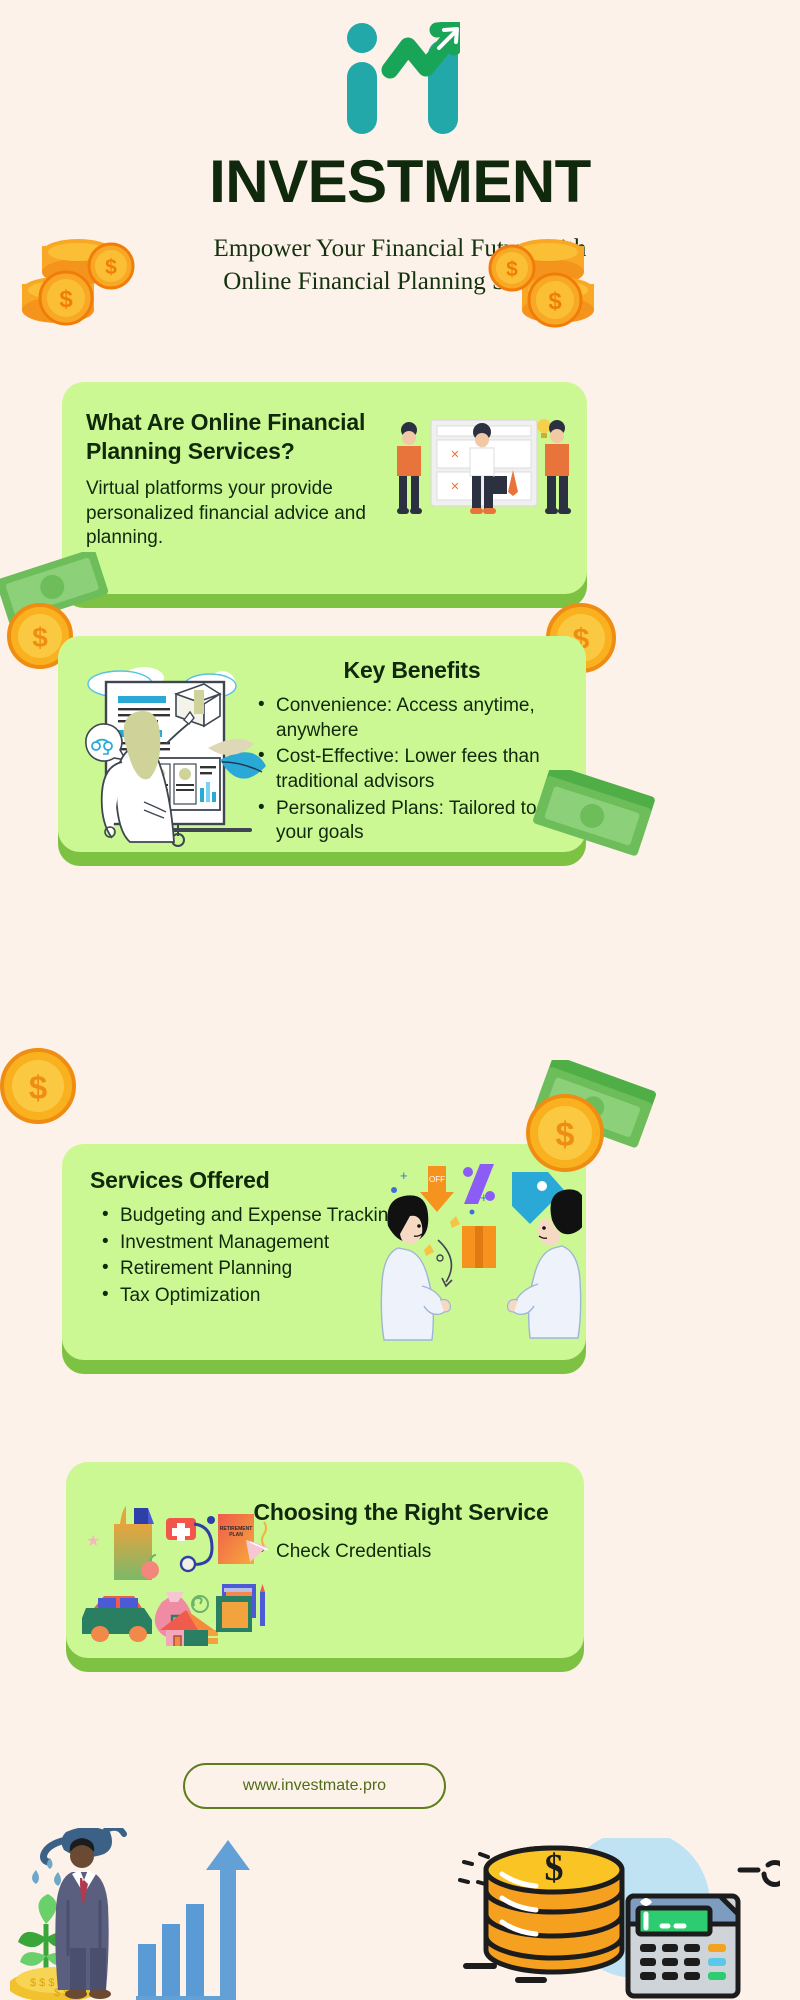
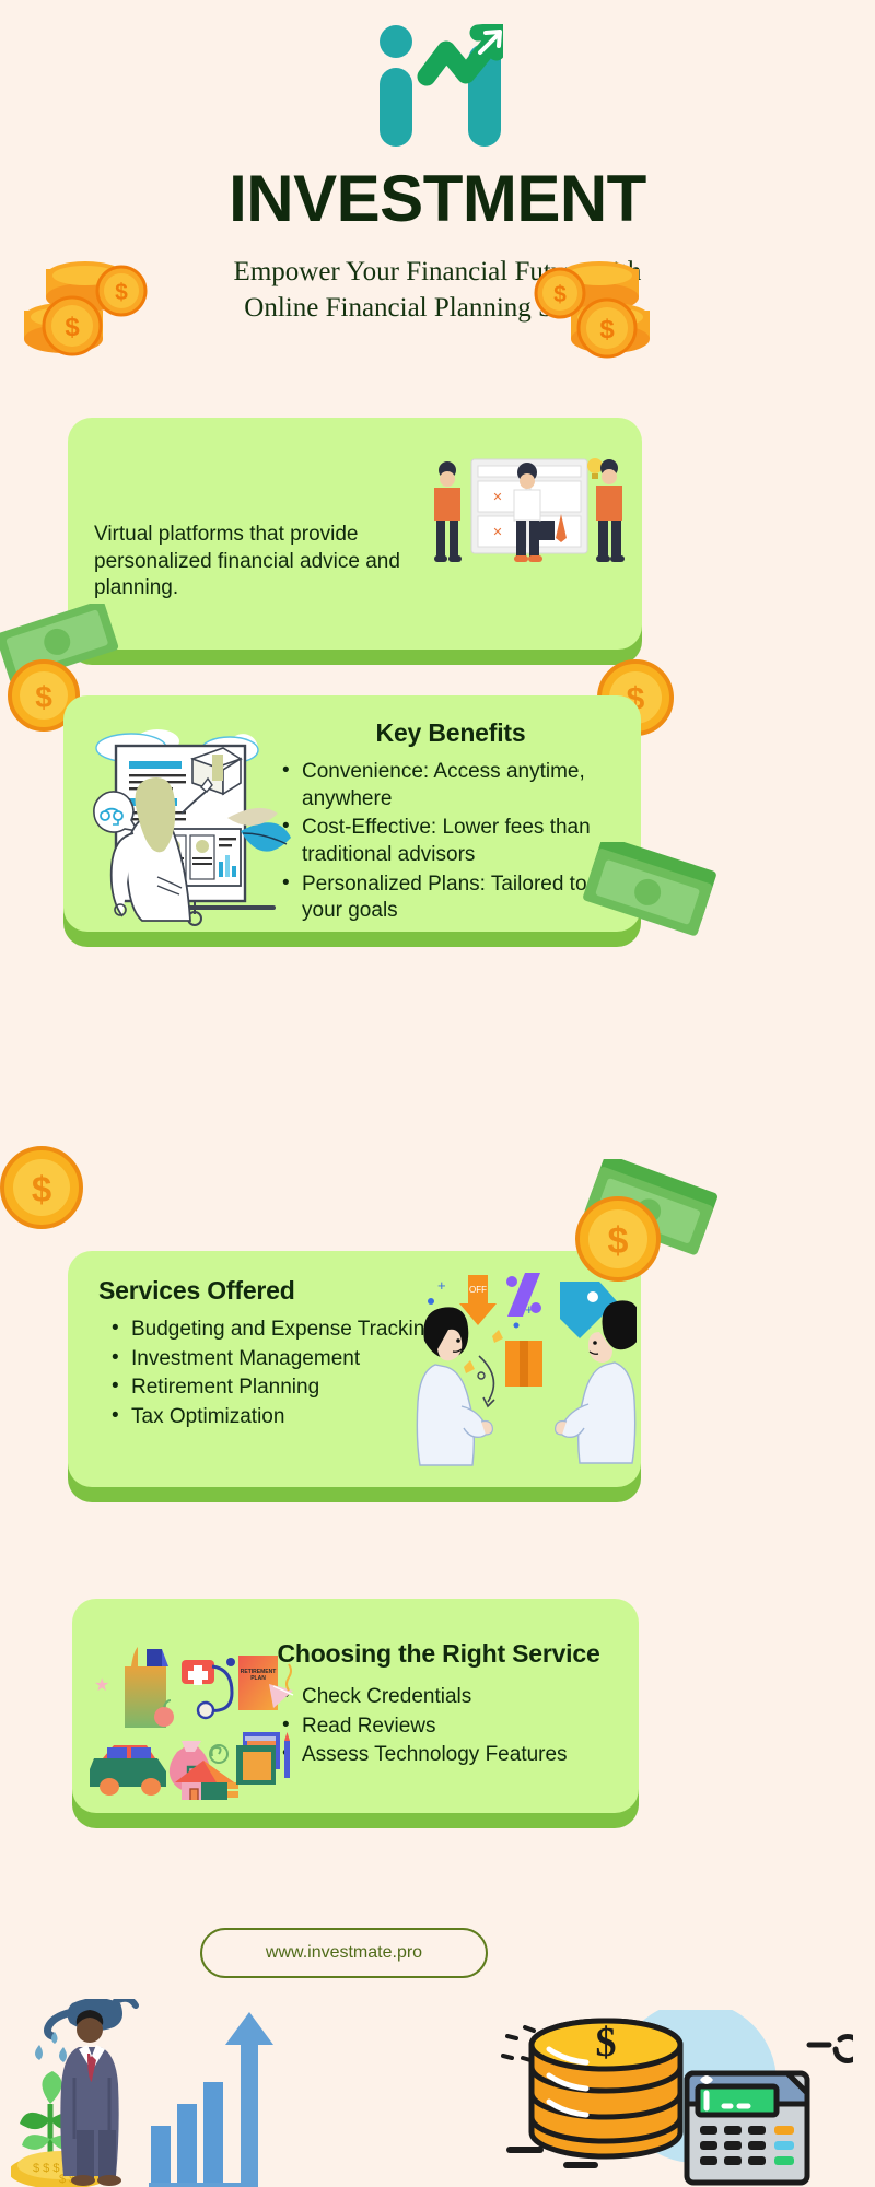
  INVESTMENT
  Empower Your Financial Fu Online Financial Planning
  $
  $
  $
  $
- What Are Online Financial Planning Services?
- Virtual platforms your provide personalized financial advice and planning.
+ Virtual platforms that provide personalized financial advice and planning.
  ✕
  ✕
  $
  $
  Key Benefits
  Convenience: Access anytime, anywhere
  Cost-Effective: Lower fees than traditional advisors
  Personalized Plans: Tailored to your goals
  Services Offered
  Budgeting and Expense Trackin
  Investment Management
  Retirement Planning
  Tax Optimization
  +
  +
  OFF
  $
  $
  Choosing the Right Service
  Check Credentials
+ Read Reviews
+ Assess Technology Features
  ★
  www.investmate.pro
  $ $ $
  $
